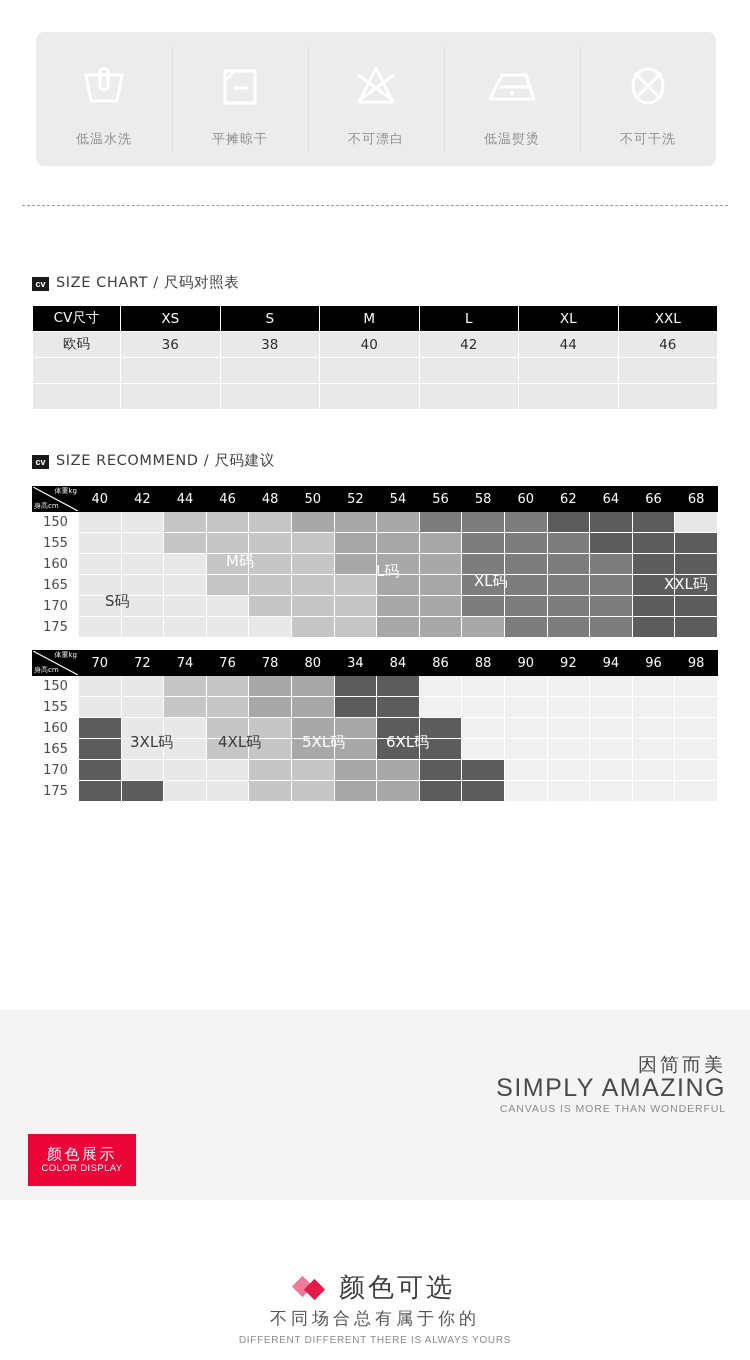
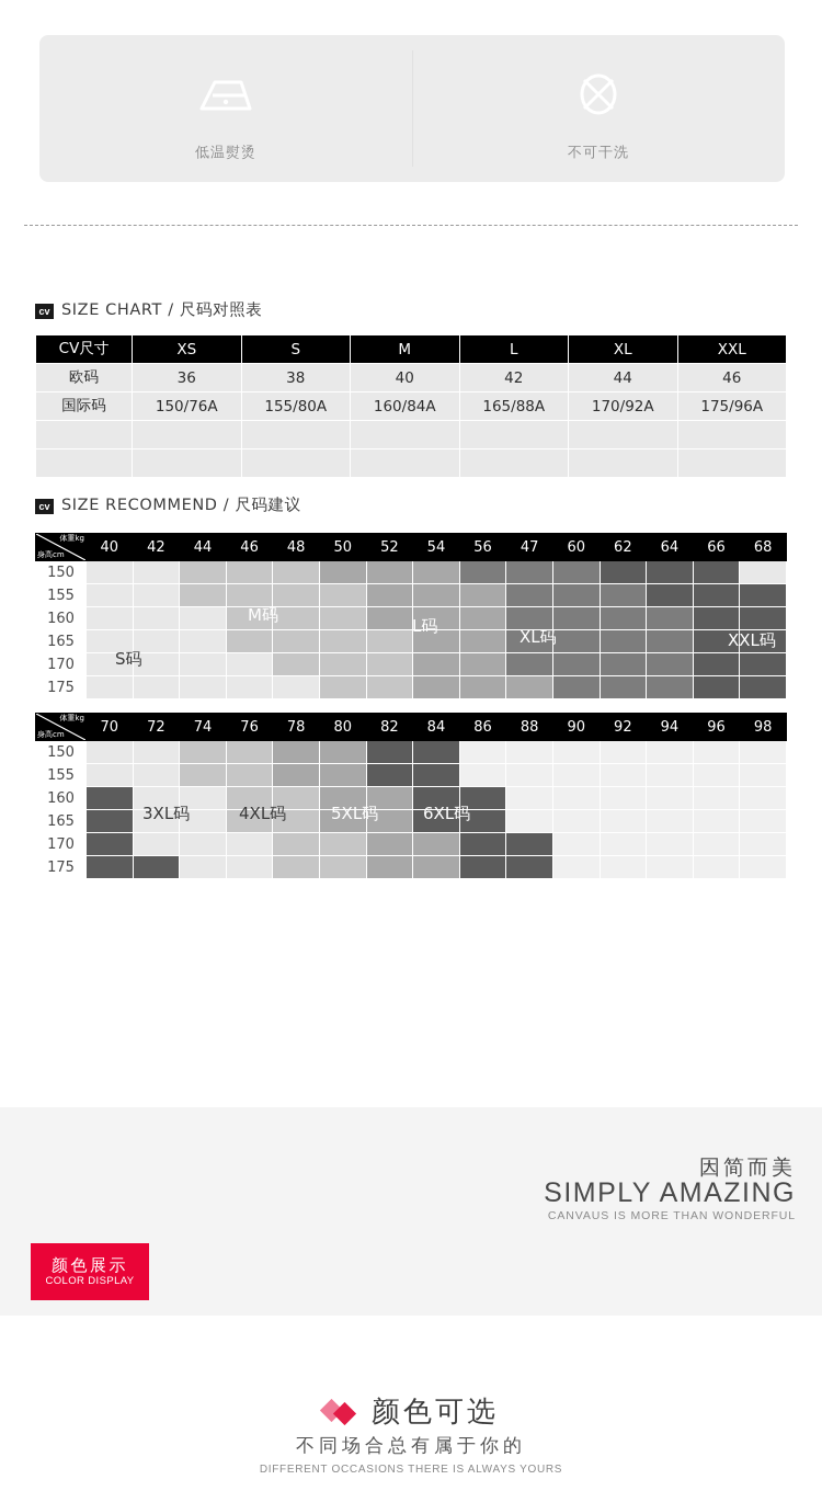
- 低温水洗
- 平摊晾干
- 不可漂白
  低温熨烫
  不可干洗
  cv
  SIZE CHART / 尺码对照表
  CV尺寸	XS	S	M	L	XL	XXL
  欧码	36	38	40	42	44	46
+ 国际码	150/76A	155/80A	160/84A	165/88A	170/92A	175/96A
  cv
  SIZE RECOMMEND / 尺码建议
- 体重kg身高cm	40	42	44	46	48	50	52	54	56	58	60	62	64	66	68
+ 体重kg身高cm	40	42	44	46	48	50	52	54	56	47	60	62	64	66	68
  150
  155
  160
  165
  170
  175
- 体重kg身高cm	70	72	74	76	78	80	34	84	86	88	90	92	94	96	98
+ 体重kg身高cm	70	72	74	76	78	80	82	84	86	88	90	92	94	96	98
  150
  155
  160
  165
  170
  175
  S码
  M码
  L码
  XL码
  XXL码
  3XL码
  4XL码
  5XL码
  6XL码
  因简而美
  SIMPLY AMAZING
  CANVAUS IS MORE THAN WONDERFUL
  颜色展示
  COLOR DISPLAY
  颜色可选
  不同场合总有属于你的
- DIFFERENT DIFFERENT THERE IS ALWAYS YOURS
+ DIFFERENT OCCASIONS THERE IS ALWAYS YOURS
